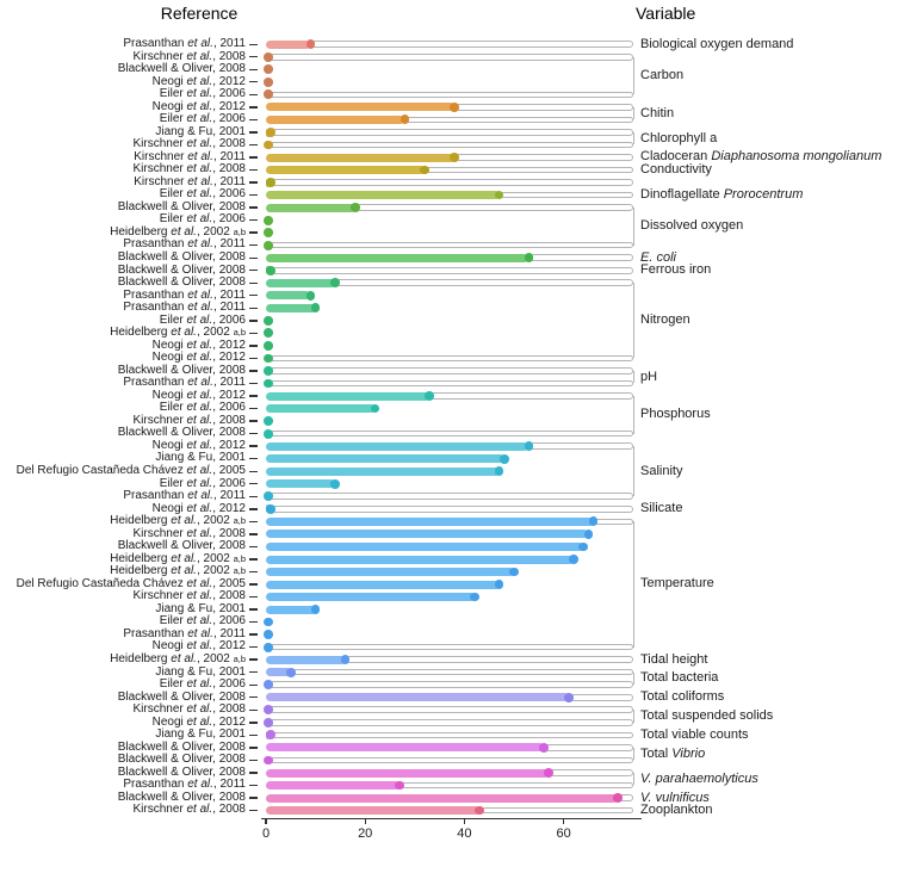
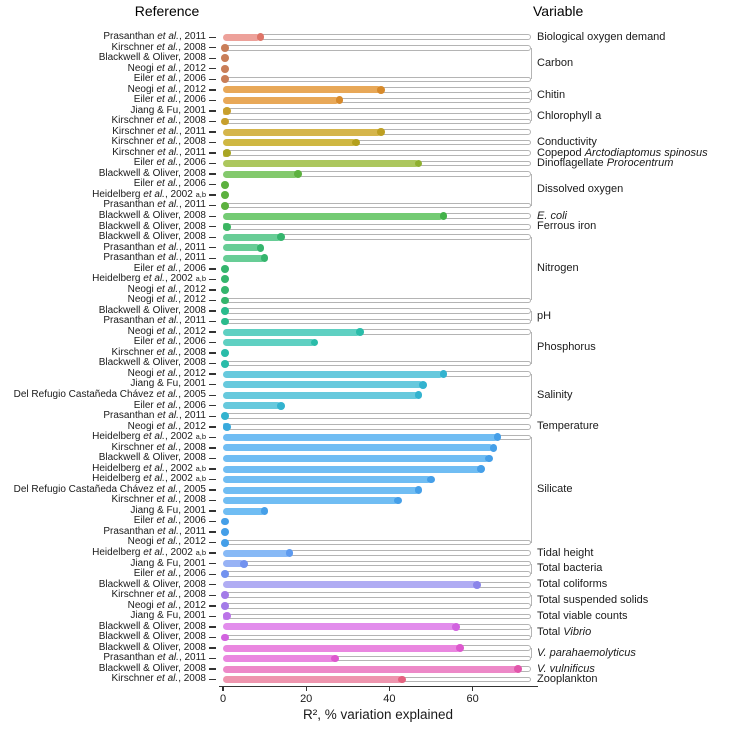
  Reference
  Variable
  Prasanthan et al., 2011
  Biological oxygen demand
  Kirschner et al., 2008
  Blackwell & Oliver, 2008
  Neogi et al., 2012
  Eiler et al., 2006
  Carbon
  Neogi et al., 2012
  Eiler et al., 2006
  Chitin
  Jiang & Fu, 2001
  Kirschner et al., 2008
  Chlorophyll a
  Kirschner et al., 2011
- Cladoceran Diaphanosoma mongolianum
  Kirschner et al., 2008
  Conductivity
  Kirschner et al., 2011
+ Copepod Arctodiaptomus spinosus
  Eiler et al., 2006
  Dinoflagellate Prorocentrum
  Blackwell & Oliver, 2008
  Eiler et al., 2006
  Heidelberg et al., 2002 a,b
  Prasanthan et al., 2011
  Dissolved oxygen
  Blackwell & Oliver, 2008
  E. coli
  Blackwell & Oliver, 2008
  Ferrous iron
  Blackwell & Oliver, 2008
  Prasanthan et al., 2011
  Prasanthan et al., 2011
  Eiler et al., 2006
  Heidelberg et al., 2002 a,b
  Neogi et al., 2012
  Neogi et al., 2012
  Nitrogen
  Blackwell & Oliver, 2008
  Prasanthan et al., 2011
  pH
  Neogi et al., 2012
  Eiler et al., 2006
  Kirschner et al., 2008
  Blackwell & Oliver, 2008
  Phosphorus
  Neogi et al., 2012
  Jiang & Fu, 2001
  Del Refugio Castañeda Chávez et al., 2005
  Eiler et al., 2006
  Prasanthan et al., 2011
  Salinity
  Neogi et al., 2012
- Silicate
+ Temperature
  Heidelberg et al., 2002 a,b
  Kirschner et al., 2008
  Blackwell & Oliver, 2008
  Heidelberg et al., 2002 a,b
  Heidelberg et al., 2002 a,b
  Del Refugio Castañeda Chávez et al., 2005
  Kirschner et al., 2008
  Jiang & Fu, 2001
  Eiler et al., 2006
  Prasanthan et al., 2011
  Neogi et al., 2012
- Temperature
+ Silicate
  Heidelberg et al., 2002 a,b
  Tidal height
  Jiang & Fu, 2001
  Eiler et al., 2006
  Total bacteria
  Blackwell & Oliver, 2008
  Total coliforms
  Kirschner et al., 2008
  Neogi et al., 2012
  Total suspended solids
  Jiang & Fu, 2001
  Total viable counts
  Blackwell & Oliver, 2008
  Blackwell & Oliver, 2008
  Total Vibrio
  Blackwell & Oliver, 2008
  Prasanthan et al., 2011
  V. parahaemolyticus
  Blackwell & Oliver, 2008
  V. vulnificus
  Kirschner et al., 2008
  Zooplankton
  0
  20
  40
  60
+ R², % variation explained
